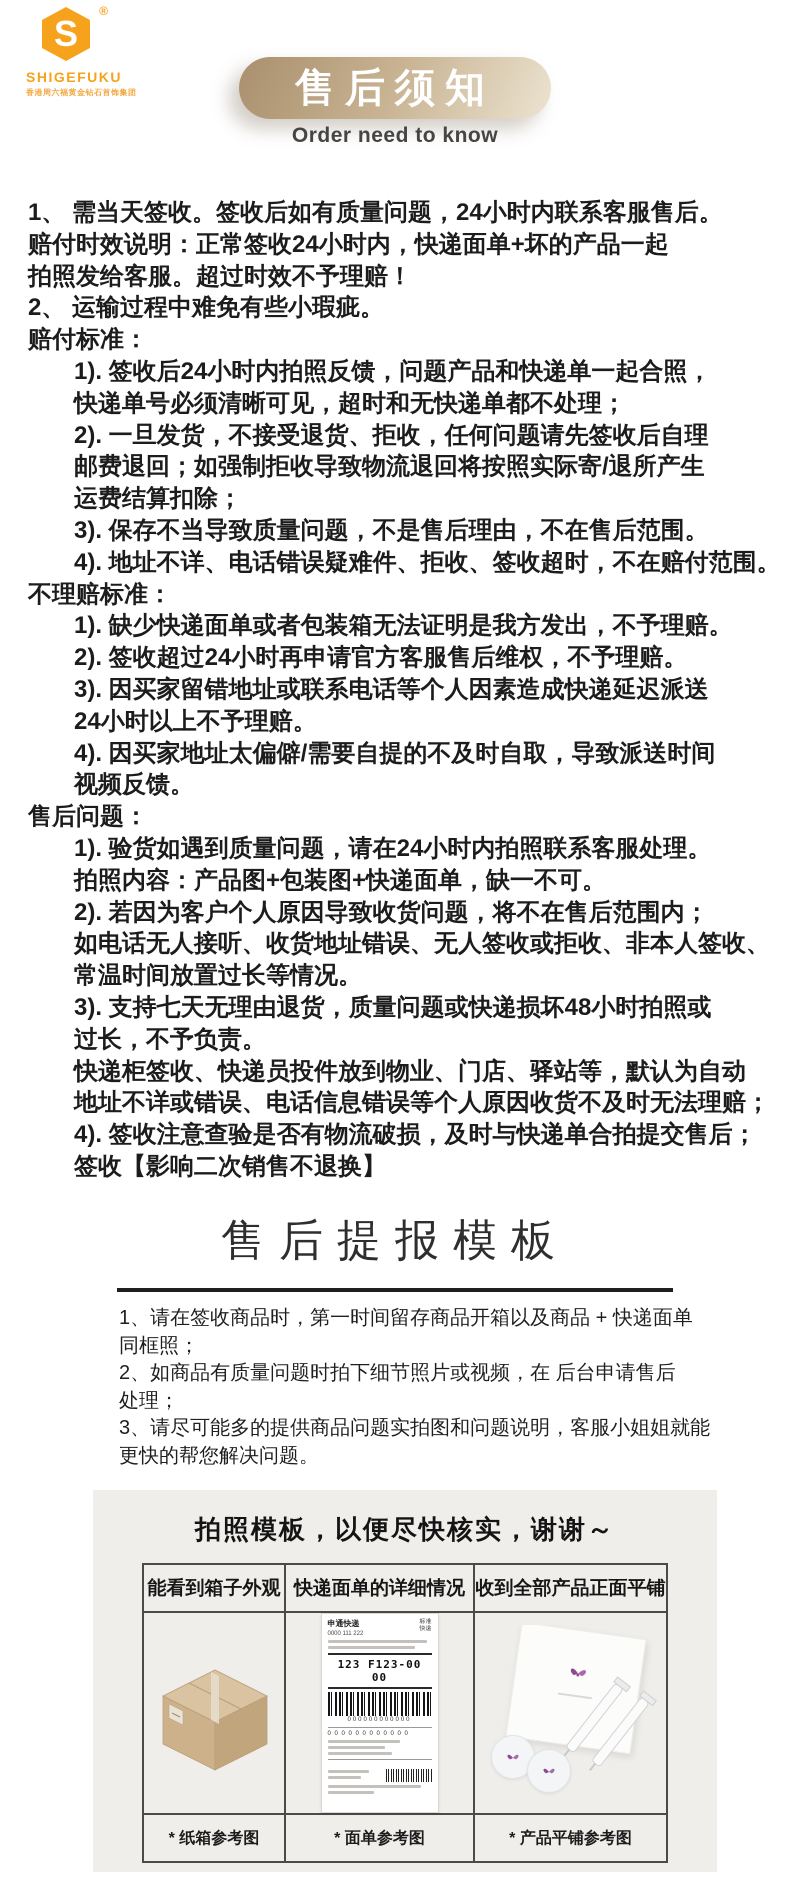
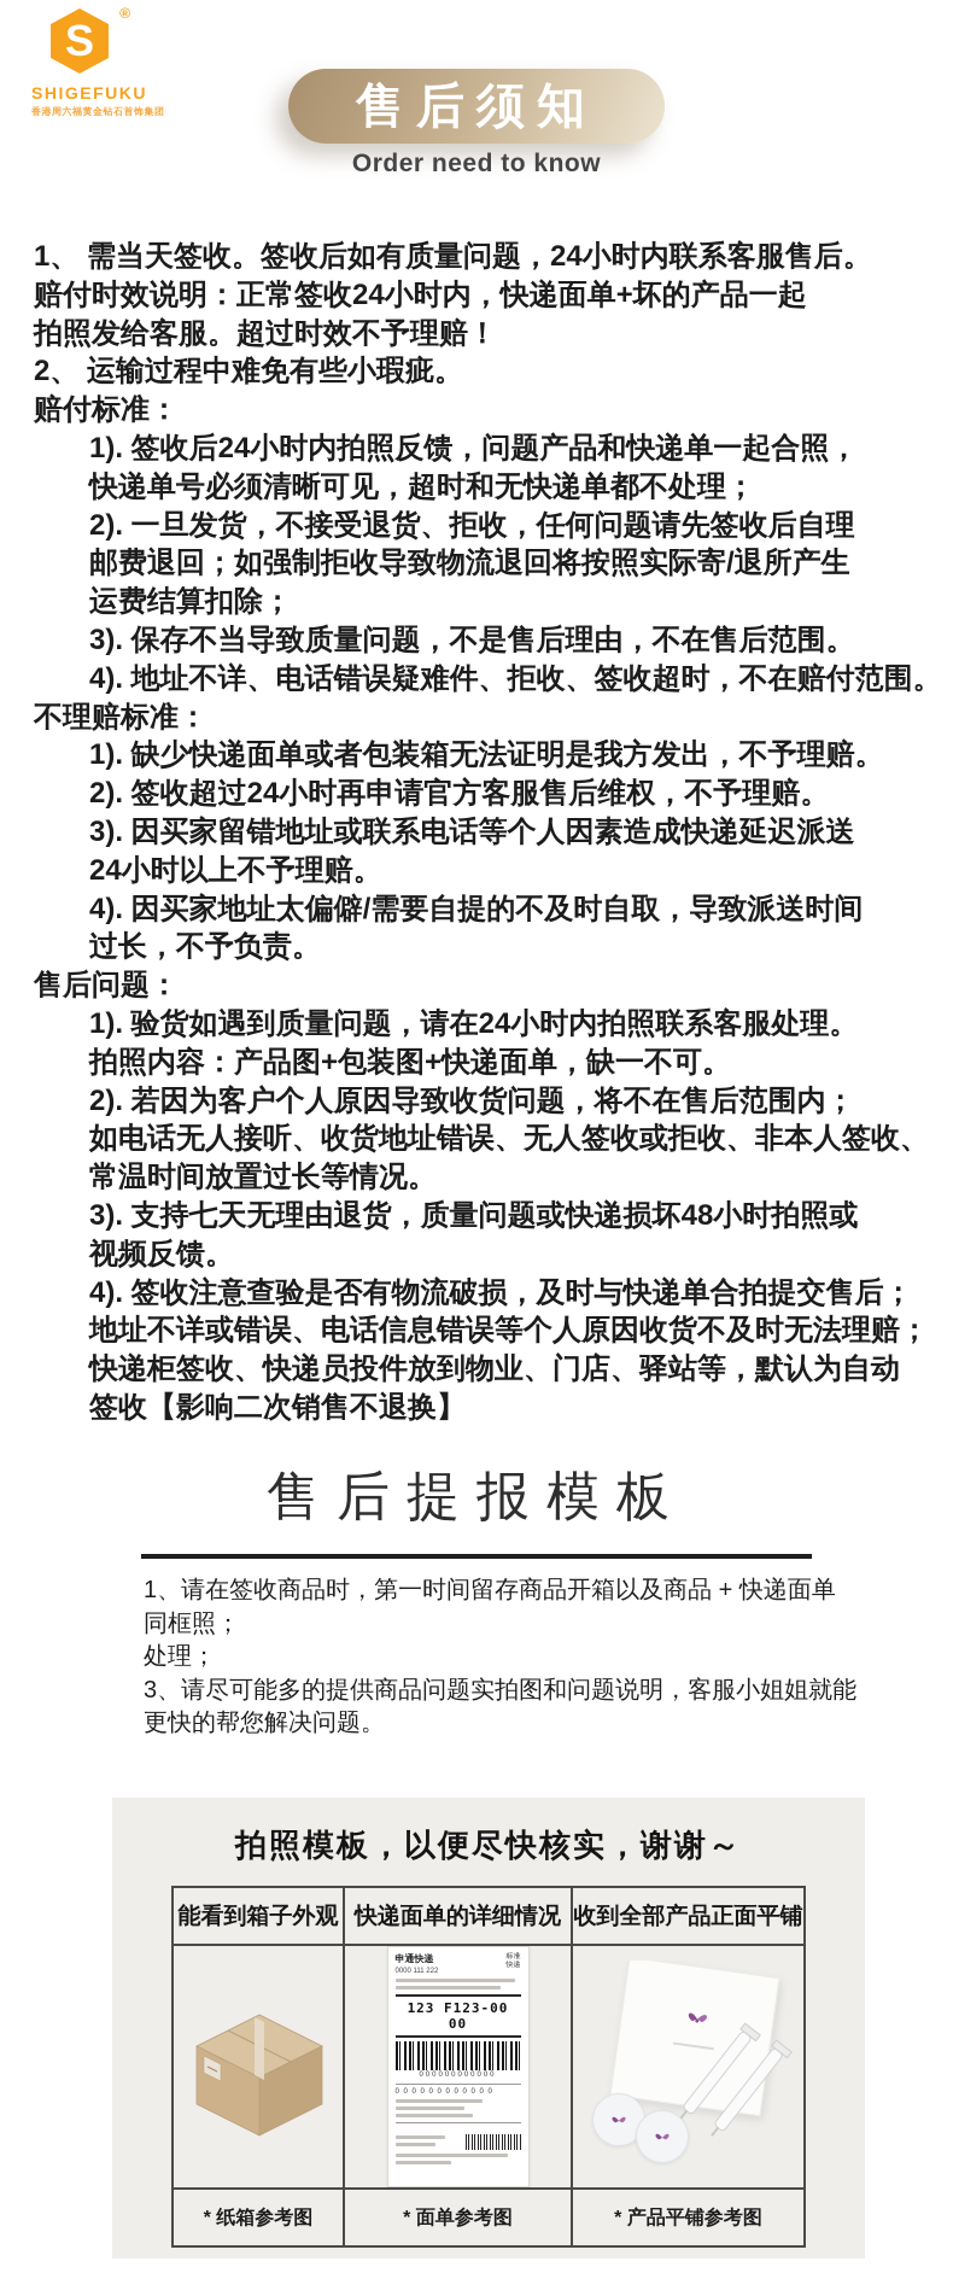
  S
  ®
  SHIGEFUKU
  香港周六福黄金钻石首饰集团
  售后须知
  Order need to know
  1、 需当天签收。签收后如有质量问题，24小时内联系客服售后。
  赔付时效说明：正常签收24小时内，快递面单+坏的产品一起
  拍照发给客服。超过时效不予理赔！
  2、 运输过程中难免有些小瑕疵。
  赔付标准：
  1). 签收后24小时内拍照反馈，问题产品和快递单一起合照，
  快递单号必须清晰可见，超时和无快递单都不处理；
  2). 一旦发货，不接受退货、拒收，任何问题请先签收后自理
  邮费退回；如强制拒收导致物流退回将按照实际寄/退所产生
  运费结算扣除；
  3). 保存不当导致质量问题，不是售后理由，不在售后范围。
  4). 地址不详、电话错误疑难件、拒收、签收超时，不在赔付范围。
  不理赔标准：
  1). 缺少快递面单或者包装箱无法证明是我方发出，不予理赔。
  2). 签收超过24小时再申请官方客服售后维权，不予理赔。
  3). 因买家留错地址或联系电话等个人因素造成快递延迟派送
  24小时以上不予理赔。
  4). 因买家地址太偏僻/需要自提的不及时自取，导致派送时间
- 视频反馈。
+ 过长，不予负责。
  售后问题：
  1). 验货如遇到质量问题，请在24小时内拍照联系客服处理。
  拍照内容：产品图+包装图+快递面单，缺一不可。
  2). 若因为客户个人原因导致收货问题，将不在售后范围内；
  如电话无人接听、收货地址错误、无人签收或拒收、非本人签收、
  常温时间放置过长等情况。
  3). 支持七天无理由退货，质量问题或快递损坏48小时拍照或
- 过长，不予负责。
+ 视频反馈。
- 快递柜签收、快递员投件放到物业、门店、驿站等，默认为自动
+ 4). 签收注意查验是否有物流破损，及时与快递单合拍提交售后；
  地址不详或错误、电话信息错误等个人原因收货不及时无法理赔；
- 4). 签收注意查验是否有物流破损，及时与快递单合拍提交售后；
+ 快递柜签收、快递员投件放到物业、门店、驿站等，默认为自动
  签收【影响二次销售不退换】
  售后提报模板
  1、请在签收商品时，第一时间留存商品开箱以及商品 + 快递面单
  同框照；
- 2、如商品有质量问题时拍下细节照片或视频，在 后台申请售后
  处理；
  3、请尽可能多的提供商品问题实拍图和问题说明，客服小姐姐就能
  更快的帮您解决问题。
  拍照模板，以便尽快核实，谢谢～
  能看到箱子外观	快递面单的详细情况	收到全部产品正面平铺
  * 纸箱参考图	* 面单参考图	* 产品平铺参考图
